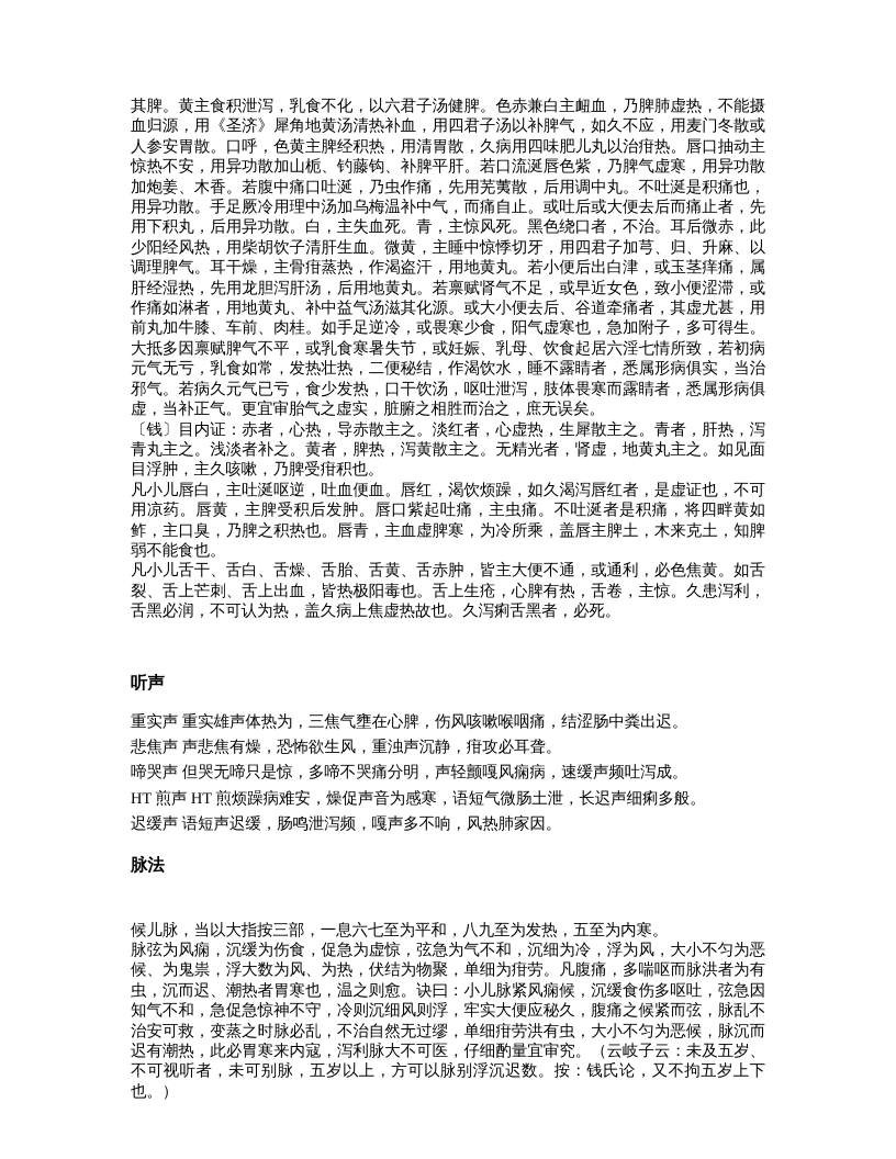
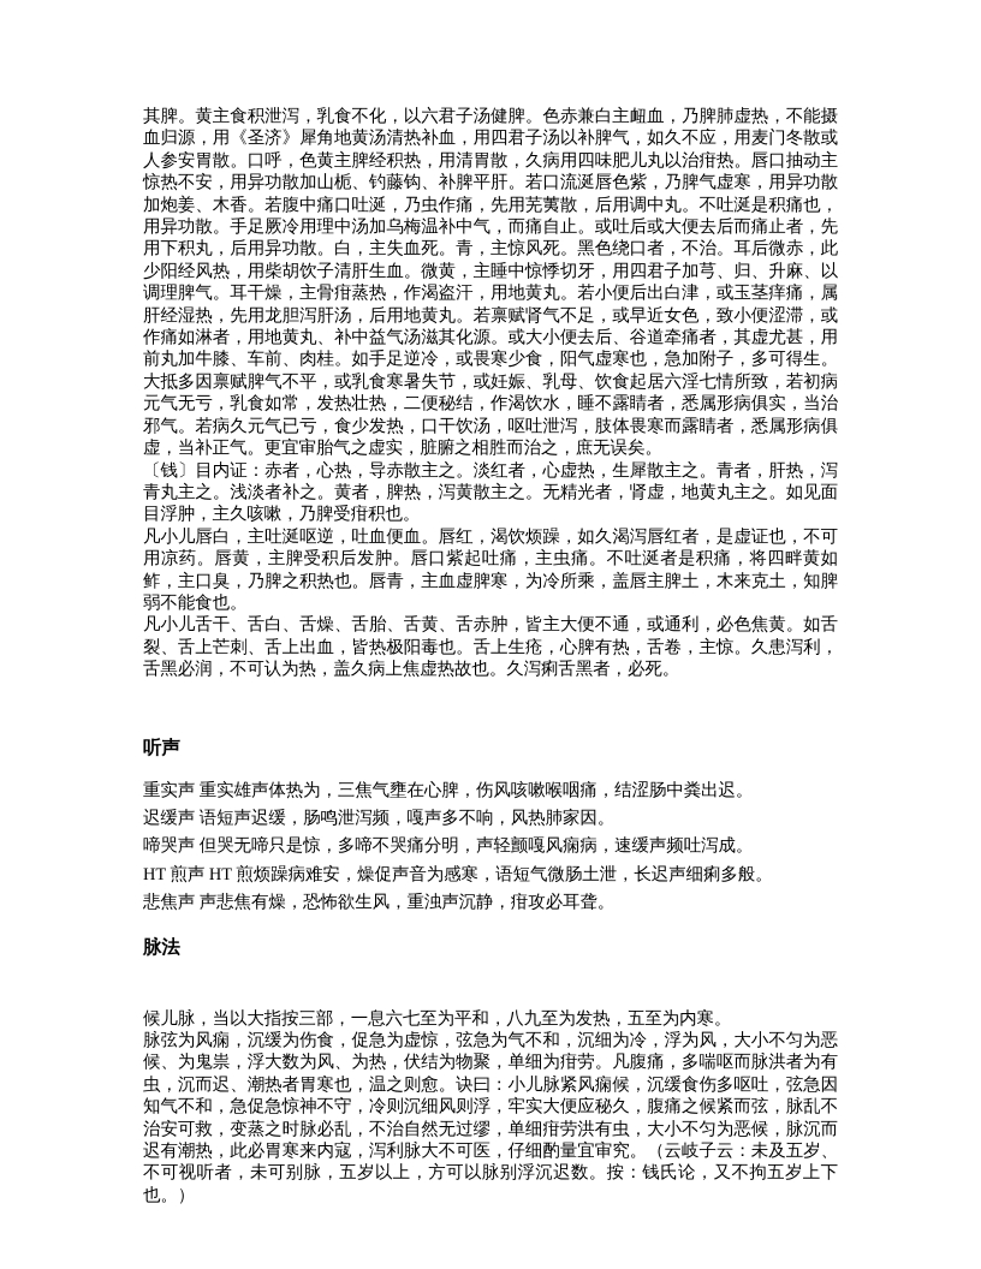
  其脾。黄主食积泄泻，乳食不化，以六君子汤健脾。色赤兼白主衄血，乃脾肺虚热，不能摄血归源，用《圣济》犀角地黄汤清热补血，用四君子汤以补脾气，如久不应，用麦门冬散或人参安胃散。口呼，色黄主脾经积热，用清胃散，久病用四味肥儿丸以治疳热。唇口抽动主惊热不安，用异功散加山栀、钓藤钩、补脾平肝。若口流涎唇色紫，乃脾气虚寒，用异功散加炮姜、木香。若腹中痛口吐涎，乃虫作痛，先用芜荑散，后用调中丸。不吐涎是积痛也，用异功散。手足厥冷用理中汤加乌梅温补中气，而痛自止。或吐后或大便去后而痛止者，先用下积丸，后用异功散。白，主失血死。青，主惊风死。黑色绕口者，不治。耳后微赤，此少阳经风热，用柴胡饮子清肝生血。微黄，主睡中惊悸切牙，用四君子加芎、归、升麻、以调理脾气。耳干燥，主骨疳蒸热，作渴盗汗，用地黄丸。若小便后出白津，或玉茎痒痛，属肝经湿热，先用龙胆泻肝汤，后用地黄丸。若禀赋肾气不足，或早近女色，致小便涩滞，或作痛如淋者，用地黄丸、补中益气汤滋其化源。或大小便去后、谷道牵痛者，其虚尤甚，用前丸加牛膝、车前、肉桂。如手足逆冷，或畏寒少食，阳气虚寒也，急加附子，多可得生。大抵多因禀赋脾气不平，或乳食寒暑失节，或妊娠、乳母、饮食起居六淫七情所致，若初病元气无亏，乳食如常，发热壮热，二便秘结，作渴饮水，睡不露睛者，悉属形病俱实，当治邪气。若病久元气已亏，食少发热，口干饮汤，呕吐泄泻，肢体畏寒而露睛者，悉属形病俱虚，当补正气。更宜审胎气之虚实，脏腑之相胜而治之，庶无误矣。
  〔钱〕目内证：赤者，心热，导赤散主之。淡红者，心虚热，生犀散主之。青者，肝热，泻青丸主之。浅淡者补之。黄者，脾热，泻黄散主之。无精光者，肾虚，地黄丸主之。如见面目浮肿，主久咳嗽，乃脾受疳积也。
  凡小儿唇白，主吐涎呕逆，吐血便血。唇红，渴饮烦躁，如久渴泻唇红者，是虚证也，不可用凉药。唇黄，主脾受积后发肿。唇口紫起吐痛，主虫痛。不吐涎者是积痛，将四畔黄如鲊，主口臭，乃脾之积热也。唇青，主血虚脾寒，为冷所乘，盖唇主脾土，木来克土，知脾弱不能食也。
  凡小儿舌干、舌白、舌燥、舌胎、舌黄、舌赤肿，皆主大便不通，或通利，必色焦黄。如舌裂、舌上芒刺、舌上出血，皆热极阳毒也。舌上生疮，心脾有热，舌卷，主惊。久患泻利，舌黑必润，不可认为热，盖久病上焦虚热故也。久泻痢舌黑者，必死。
  听声
  重实声 重实雄声体热为，三焦气壅在心脾，伤风咳嗽喉咽痛，结涩肠中粪出迟。
- 悲焦声 声悲焦有燥，恐怖欲生风，重浊声沉静，疳攻必耳聋。
+ 迟缓声 语短声迟缓，肠鸣泄泻频，嘎声多不响，风热肺家因。
  啼哭声 但哭无啼只是惊，多啼不哭痛分明，声轻颤嘎风痫病，速缓声频吐泻成。
  HT 煎声 HT 煎烦躁病难安，燥促声音为感寒，语短气微肠土泄，长迟声细痢多般。
- 迟缓声 语短声迟缓，肠鸣泄泻频，嘎声多不响，风热肺家因。
+ 悲焦声 声悲焦有燥，恐怖欲生风，重浊声沉静，疳攻必耳聋。
  脉法
  候儿脉，当以大指按三部，一息六七至为平和，八九至为发热，五至为内寒。
  脉弦为风痫，沉缓为伤食，促急为虚惊，弦急为气不和，沉细为冷，浮为风，大小不匀为恶候、为鬼祟，浮大数为风、为热，伏结为物聚，单细为疳劳。凡腹痛，多喘呕而脉洪者为有虫，沉而迟、潮热者胃寒也，温之则愈。诀曰：小儿脉紧风痫候，沉缓食伤多呕吐，弦急因知气不和，急促急惊神不守，冷则沉细风则浮，牢实大便应秘久，腹痛之候紧而弦，脉乱不治安可救，变蒸之时脉必乱，不治自然无过缪，单细疳劳洪有虫，大小不匀为恶候，脉沉而迟有潮热，此必胃寒来内寇，泻利脉大不可医，仔细酌量宜审究。（云岐子云：未及五岁、不可视听者，未可别脉，五岁以上，方可以脉别浮沉迟数。按：钱氏论，又不拘五岁上下也。）
